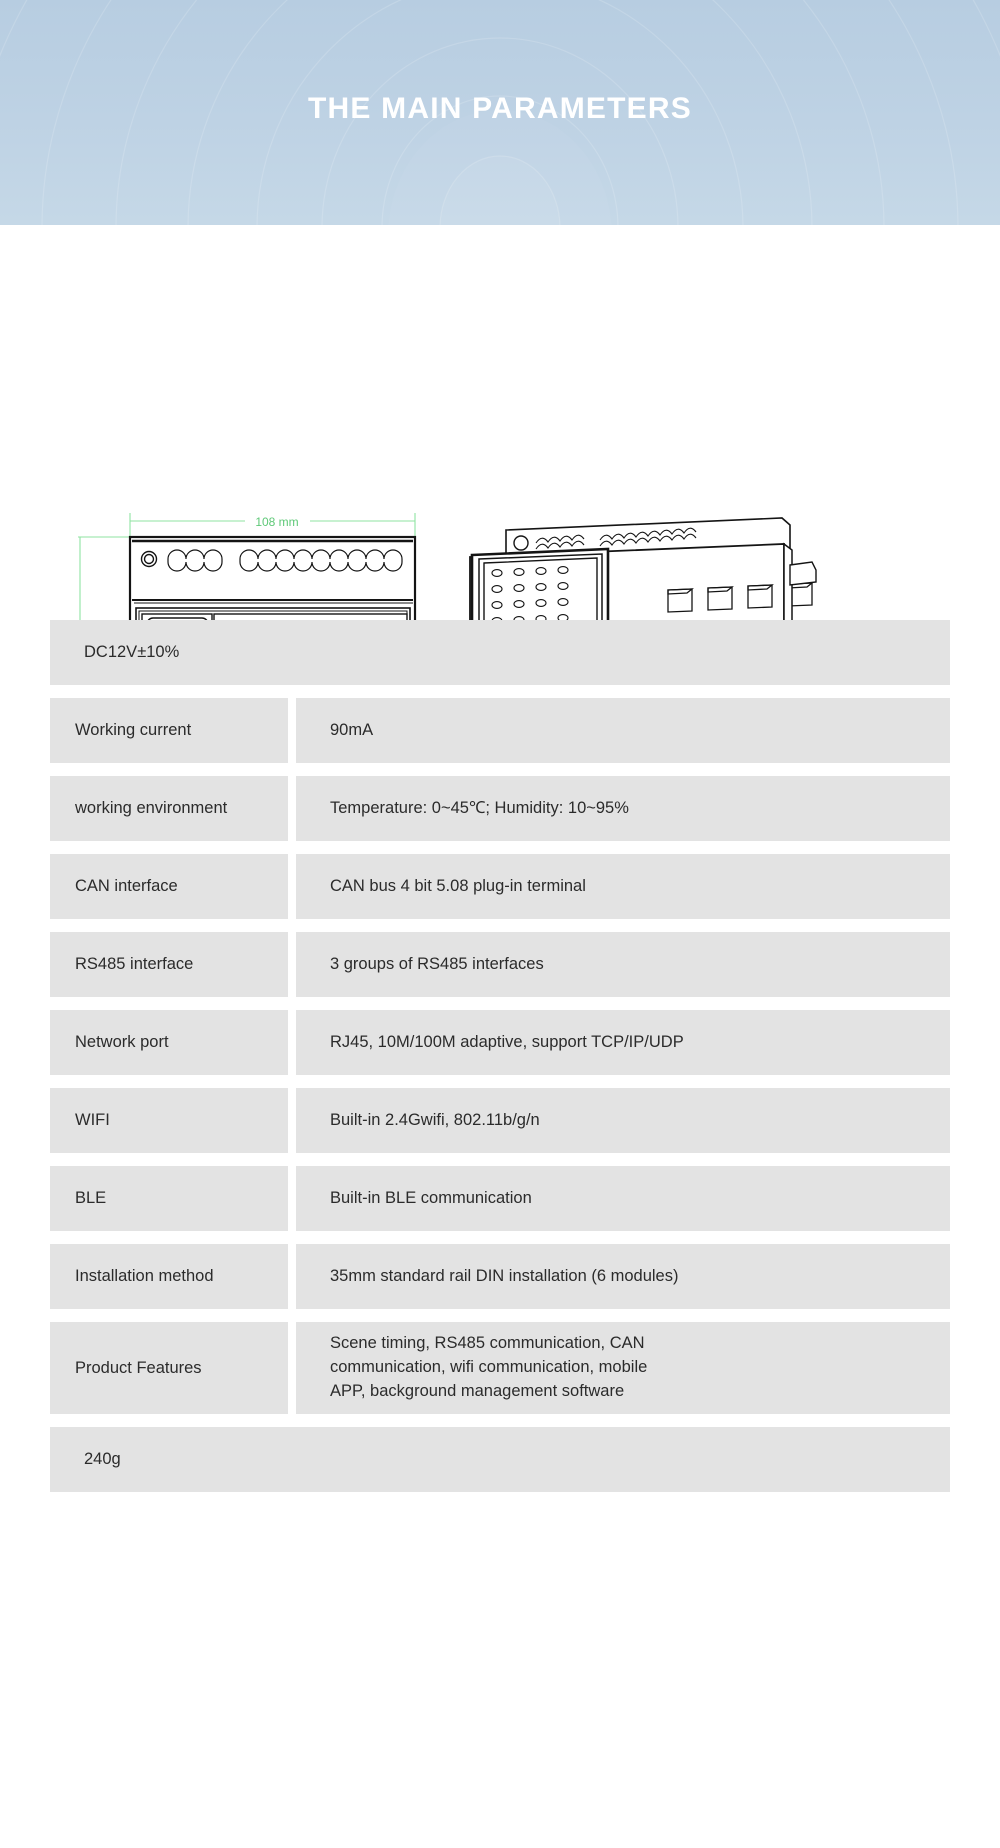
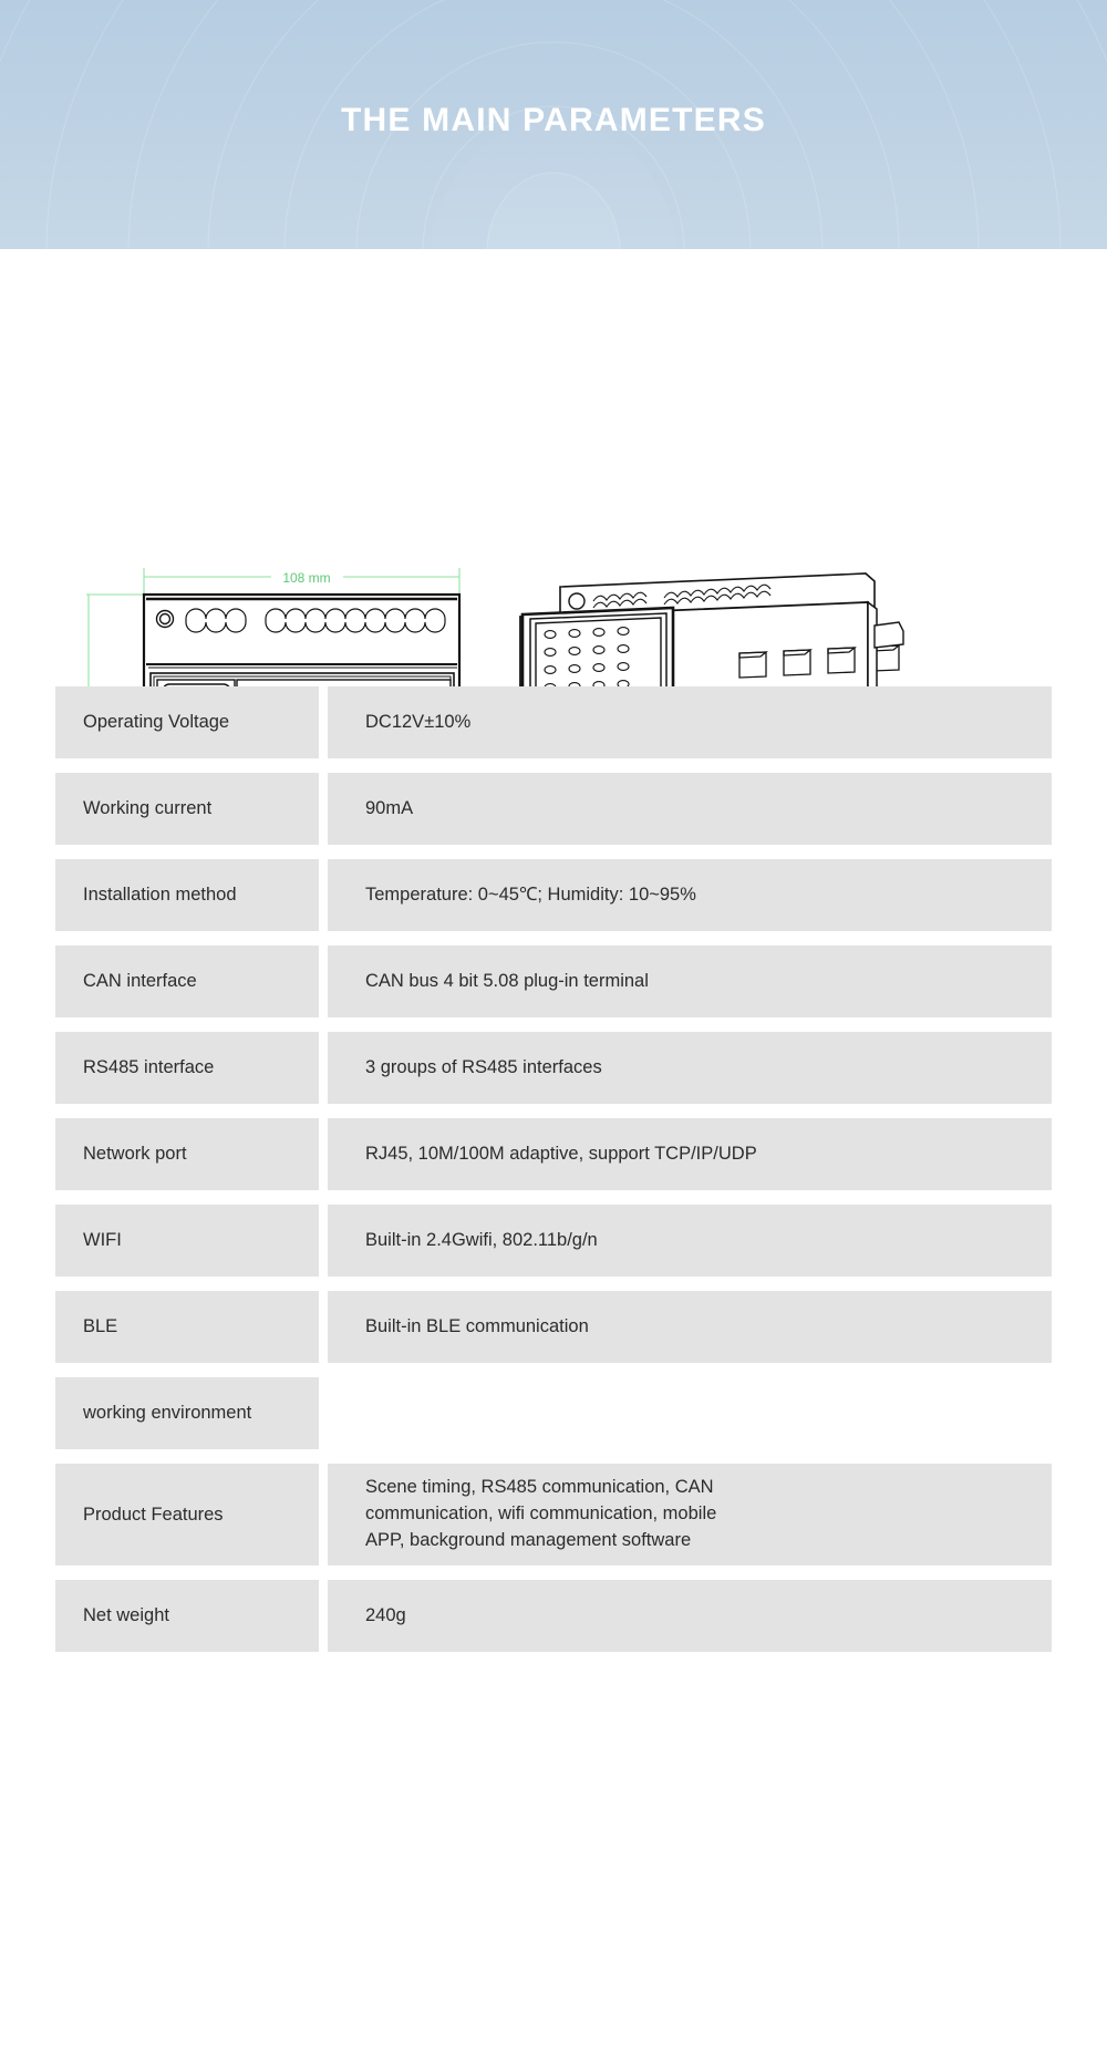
  THE MAIN PARAMETERS
  108 mm
+ Operating Voltage
  DC12V±10%
  Working current
  90mA
- working environment
+ Installation method
  Temperature: 0~45℃; Humidity: 10~95%
  CAN interface
  CAN bus 4 bit 5.08 plug-in terminal
  RS485 interface
  3 groups of RS485 interfaces
  Network port
  RJ45, 10M/100M adaptive, support TCP/IP/UDP
  WIFI
  Built-in 2.4Gwifi, 802.11b/g/n
  BLE
  Built-in BLE communication
- Installation method
+ working environment
- 35mm standard rail DIN installation (6 modules)
  Product Features
  Scene timing, RS485 communication, CAN
  communication, wifi communication, mobile
  APP, background management software
+ Net weight
  240g
